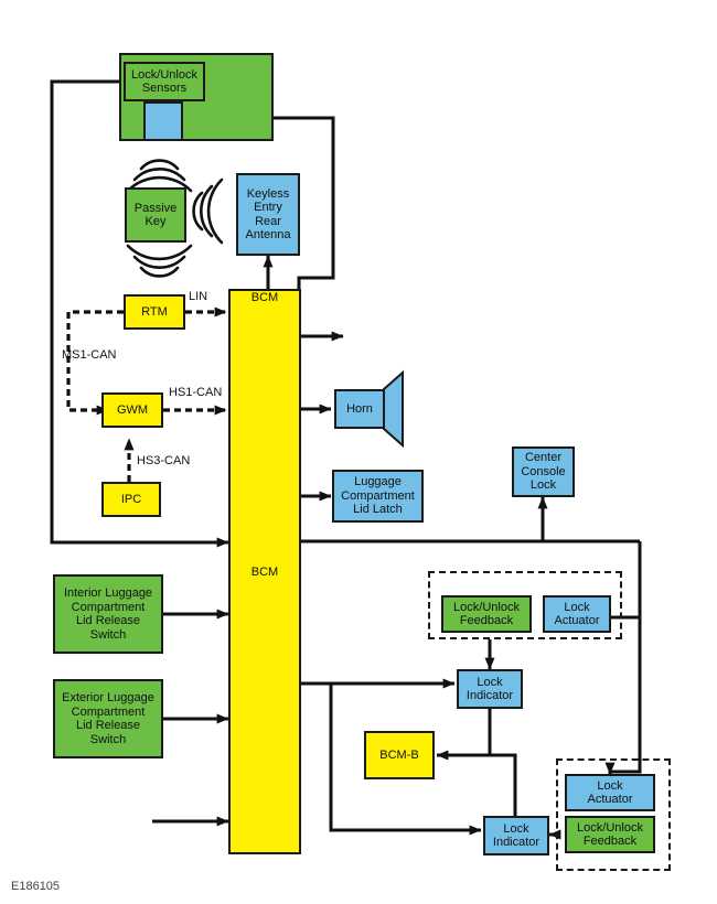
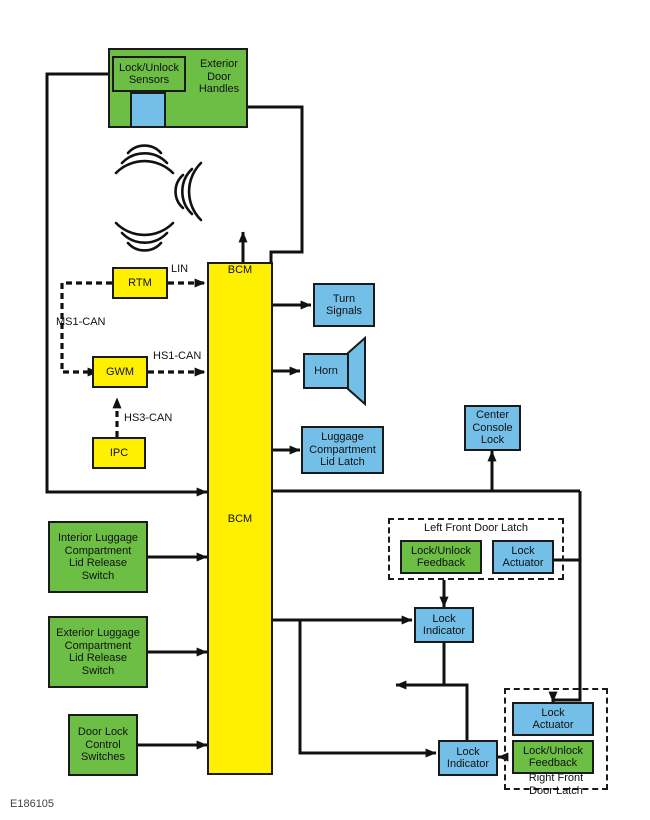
+ Exterior
+ Door
+ Handles
  Lock/Unlock
  Sensors
- Passive
- Key
- Keyless
- Entry
- Rear
- Antenna
  RTM
  GWM
  IPC
  LIN
  MS1-CAN
  HS1-CAN
  HS3-CAN
  BCM
  BCM
+ Turn
+ Signals
  Horn
  Luggage
  Compartment
  Lid Latch
  Center
  Console
  Lock
  Interior Luggage
  Compartment
  Lid Release
  Switch
  Exterior Luggage
  Compartment
  Lid Release
  Switch
+ Door Lock
+ Control
+ Switches
+ Left Front Door Latch
  Lock/Unlock
  Feedback
  Lock
  Actuator
  Lock
  Actuator
  Lock/Unlock
  Feedback
+ Right Front
+ Door Latch
  Lock
  Indicator
  Lock
  Indicator
- BCM-B
  E186105
